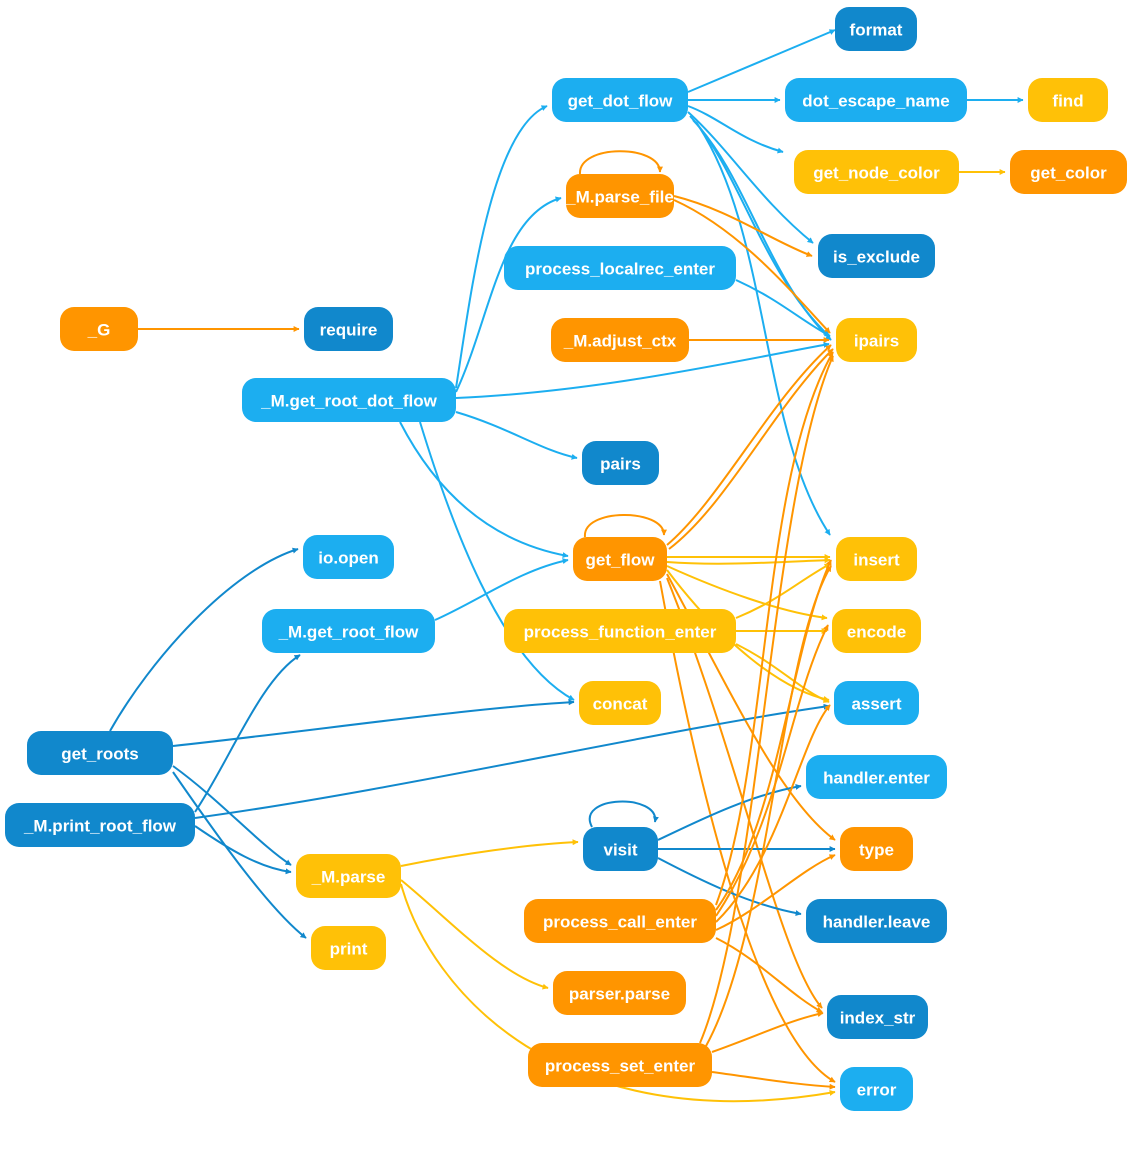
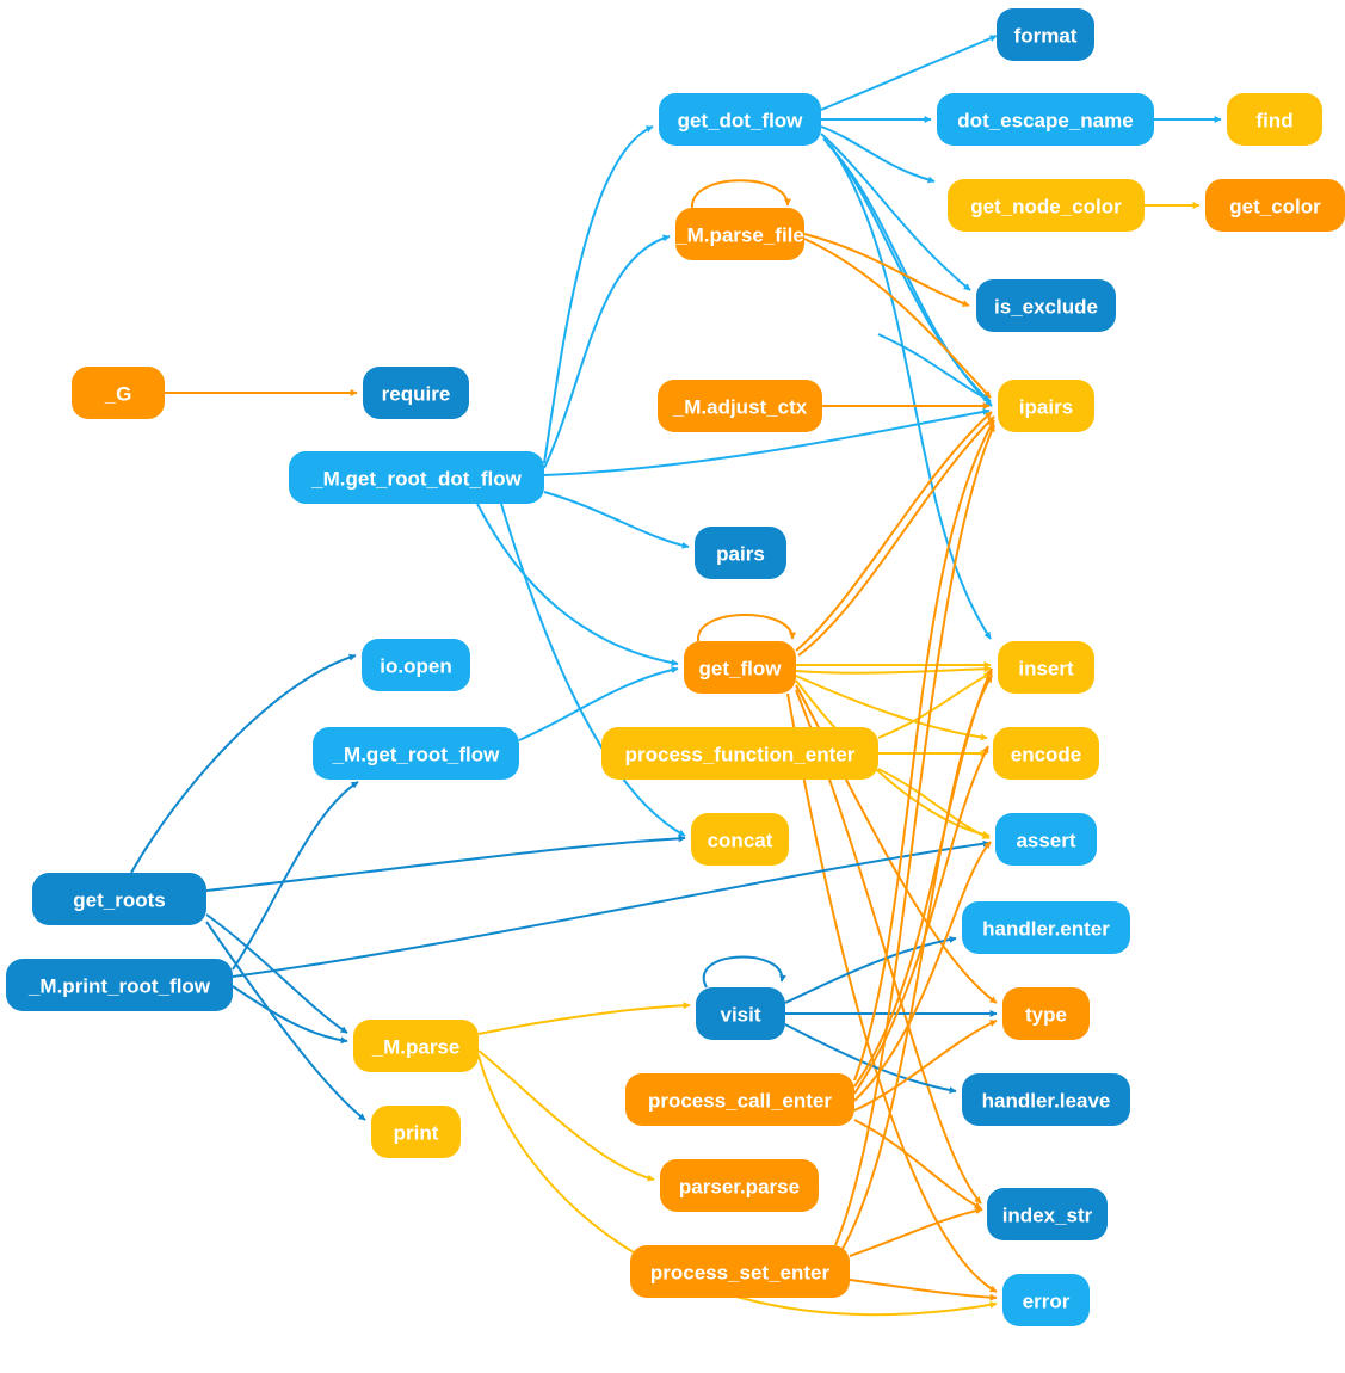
  format
  get_dot_flow
  dot_escape_name
  find
  _M.parse_file
  get_node_color
  get_color
- process_localrec_enter
  is_exclude
  require
  _G
  _M.adjust_ctx
  ipairs
  _M.get_root_dot_flow
  pairs
  io.open
  get_flow
  insert
  _M.get_root_flow
  process_function_enter
  encode
  concat
  assert
  get_roots
  handler.enter
  _M.print_root_flow
  visit
  type
  _M.parse
  process_call_enter
  handler.leave
  print
  parser.parse
  index_str
  process_set_enter
  error
